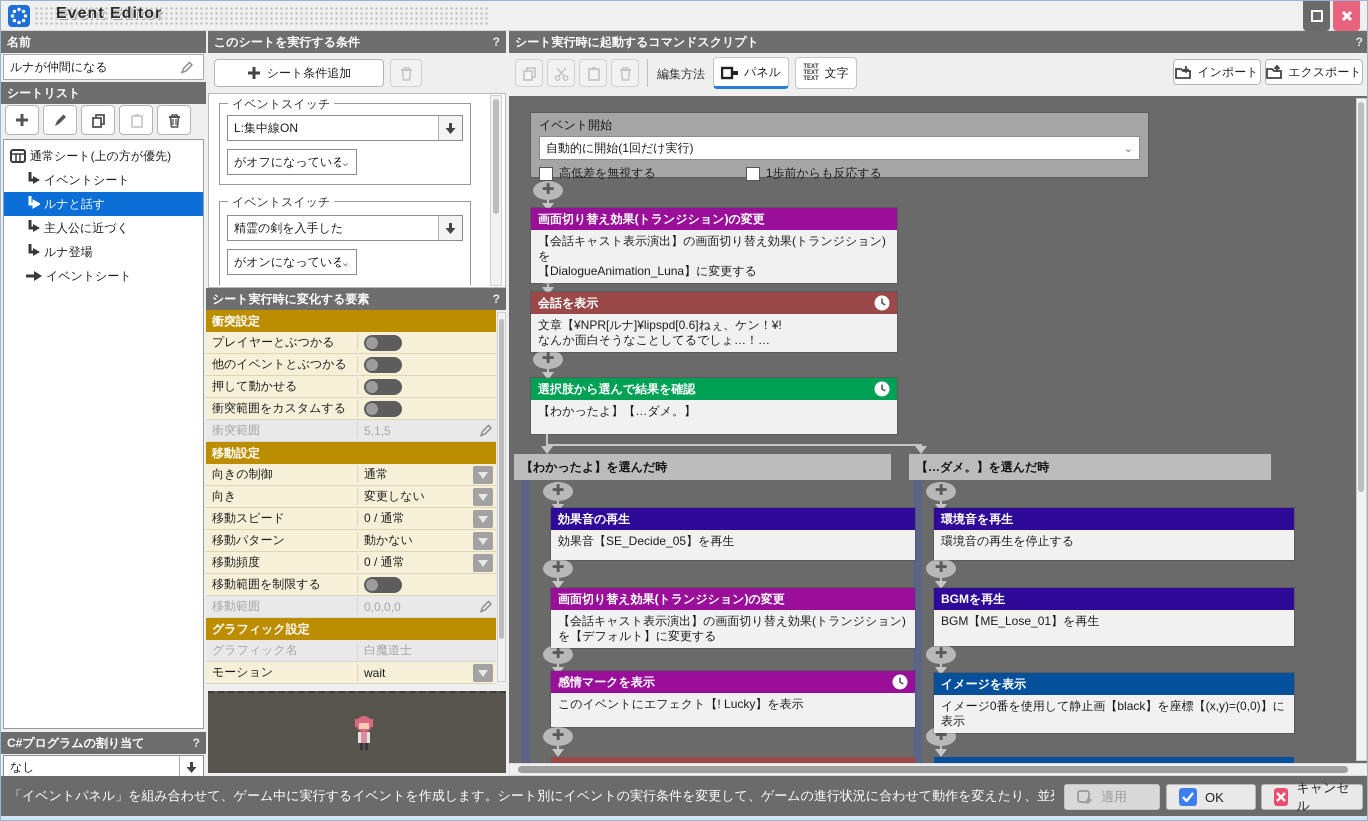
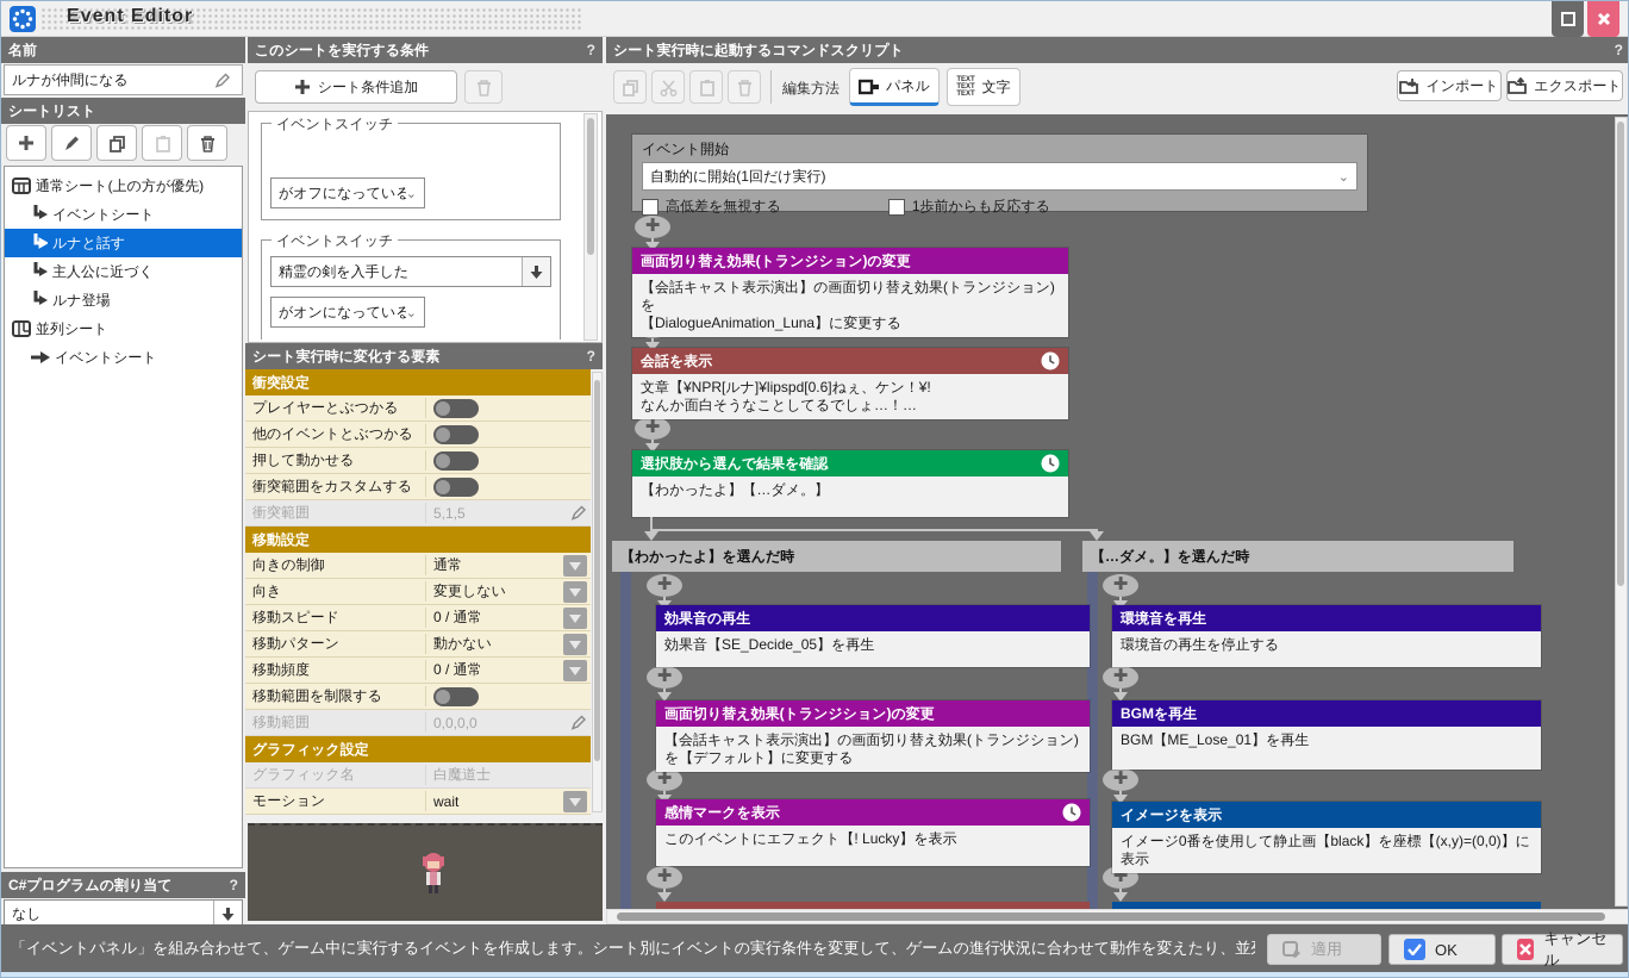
  Event Editor
  名前
  ルナが仲間になる
  シートリスト
  通常シート(上の方が優先)
  イベントシート
  ルナと話す
  主人公に近づく
  ルナ登場
+ 並列シート
  イベントシート
  C#プログラムの割り当て
  ?
  なし
  このシートを実行する条件
  ?
  シート条件追加
  イベントスイッチ
- L:集中線ON
  がオフになっている
  ⌄
  イベントスイッチ
  精霊の剣を入手した
  がオンになっている
  ⌄
  シート実行時に変化する要素
  ?
  衝突設定
  プレイヤーとぶつかる
  他のイベントとぶつかる
  押して動かせる
  衝突範囲をカスタムする
  衝突範囲
  5,1,5
  移動設定
  向きの制御
  通常
  向き
  変更しない
  移動スピード
  0 / 通常
  移動パターン
  動かない
  移動頻度
  0 / 通常
  移動範囲を制限する
  移動範囲
  0,0,0,0
  グラフィック設定
  グラフィック名
  白魔道士
  モーション
  wait
  シート実行時に起動するコマンドスクリプト
  ?
  編集方法
  パネル
  文字
  インポート
  エクスポート
  イベント開始
  自動的に開始(1回だけ実行)
  ⌄
  高低差を無視する
  1歩前からも反応する
  ✚
  ✚
  画面切り替え効果(トランジション)の変更
  【会話キャスト表示演出】の画面切り替え効果(トランジション)を
  【DialogueAnimation_Luna】に変更する
  会話を表示
  文章【¥NPR[ルナ]¥lipspd[0.6]ねぇ、ケン！¥!
  なんか面白そうなことしてるでしょ…！…
  選択肢から選んで結果を確認
  【わかったよ】【…ダメ。】
  【わかったよ】を選んだ時
  【…ダメ。】を選んだ時
  ✚
  ✚
  ✚
  ✚
  効果音の再生
  効果音【SE_Decide_05】を再生
  画面切り替え効果(トランジション)の変更
  【会話キャスト表示演出】の画面切り替え効果(トランジション)を【デフォルト】に変更する
  感情マークを表示
  このイベントにエフェクト【! Lucky】を表示
  ✚
  ✚
  ✚
  ✚
  環境音を再生
  環境音の再生を停止する
  BGMを再生
  BGM【ME_Lose_01】を再生
  イメージを表示
  イメージ0番を使用して静止画【black】を座標【(x,y)=(0,0)】に表示
  「イベントパネル」を組み合わせて、ゲーム中に実行するイベントを作成します。シート別にイベントの実行条件を変更して、ゲームの進行状況に合わせて動作を変えたり、並
  適用
  OK
  キャンセル
